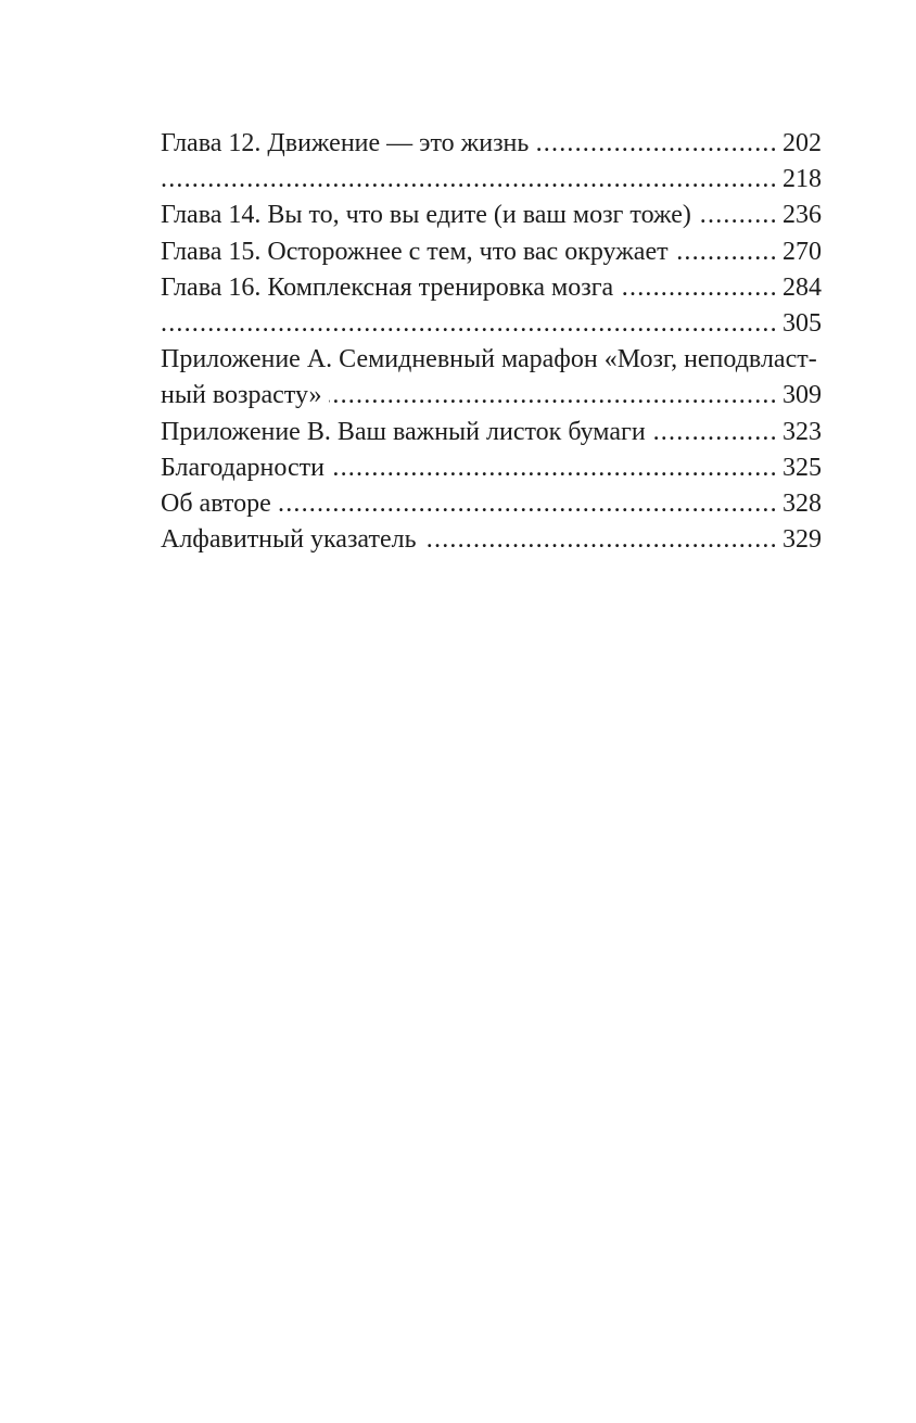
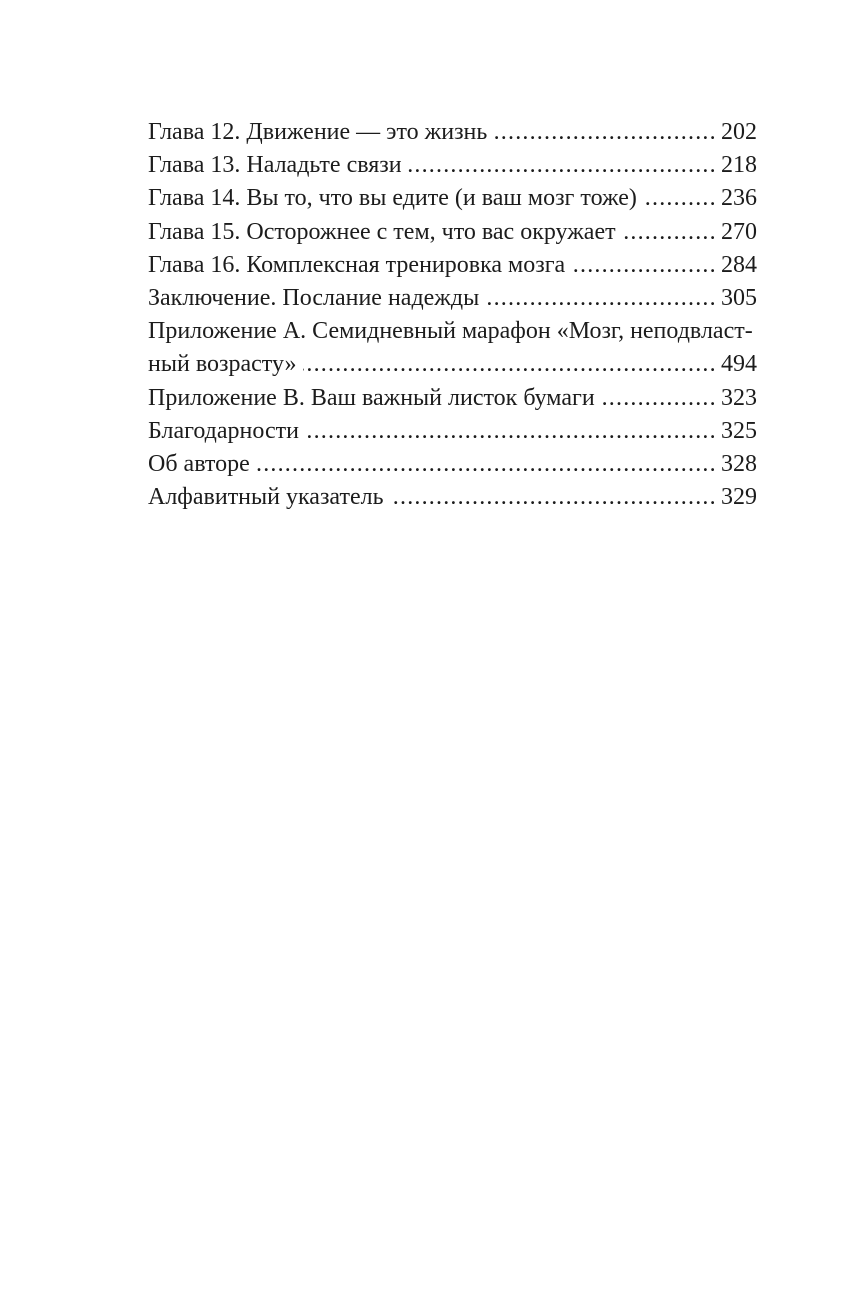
  Глава 12. Движение — это жизнь
  202
+ Глава 13. Наладьте связи
  218
  Глава 14. Вы то, что вы едите (и ваш мозг тоже)
  236
  Глава 15. Осторожнее с тем, что вас окружает
  270
  Глава 16. Комплексная тренировка мозга
  284
+ Заключение. Послание надежды
  305
  Приложение А. Семидневный марафон «Мозг, неподвласт-
  ный возрасту»
- 309
+ 494
  Приложение В. Ваш важный листок бумаги
  323
  Благодарности
  325
  Об авторе
  328
  Алфавитный указатель
  329
